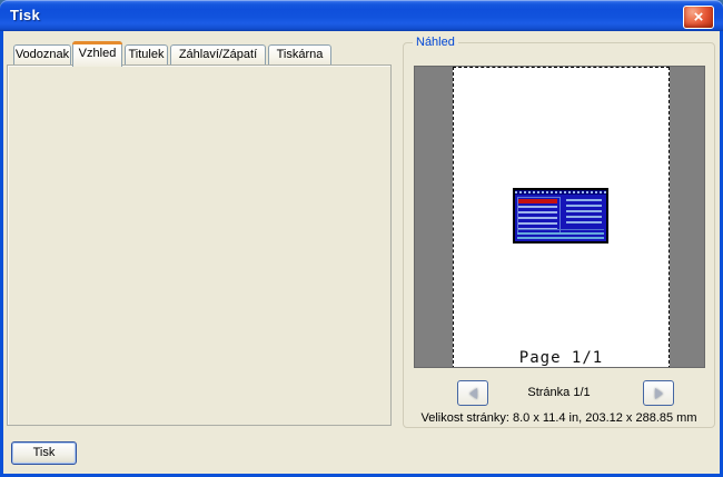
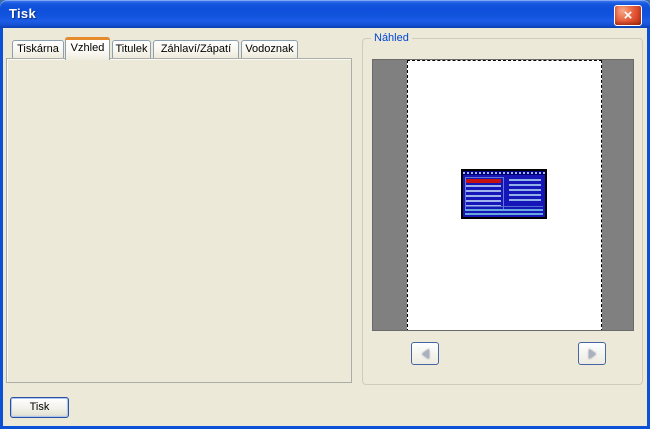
  Tisk
  ×
- Vodoznak
+ Tiskárna
  Vzhled
  Titulek
  Záhlaví/Zápatí
- Tiskárna
+ Vodoznak
  Náhled
- Page 1/1
- Stránka 1/1
- Velikost stránky: 8.0 x 11.4 in, 203.12 x 288.85 mm
  Tisk
